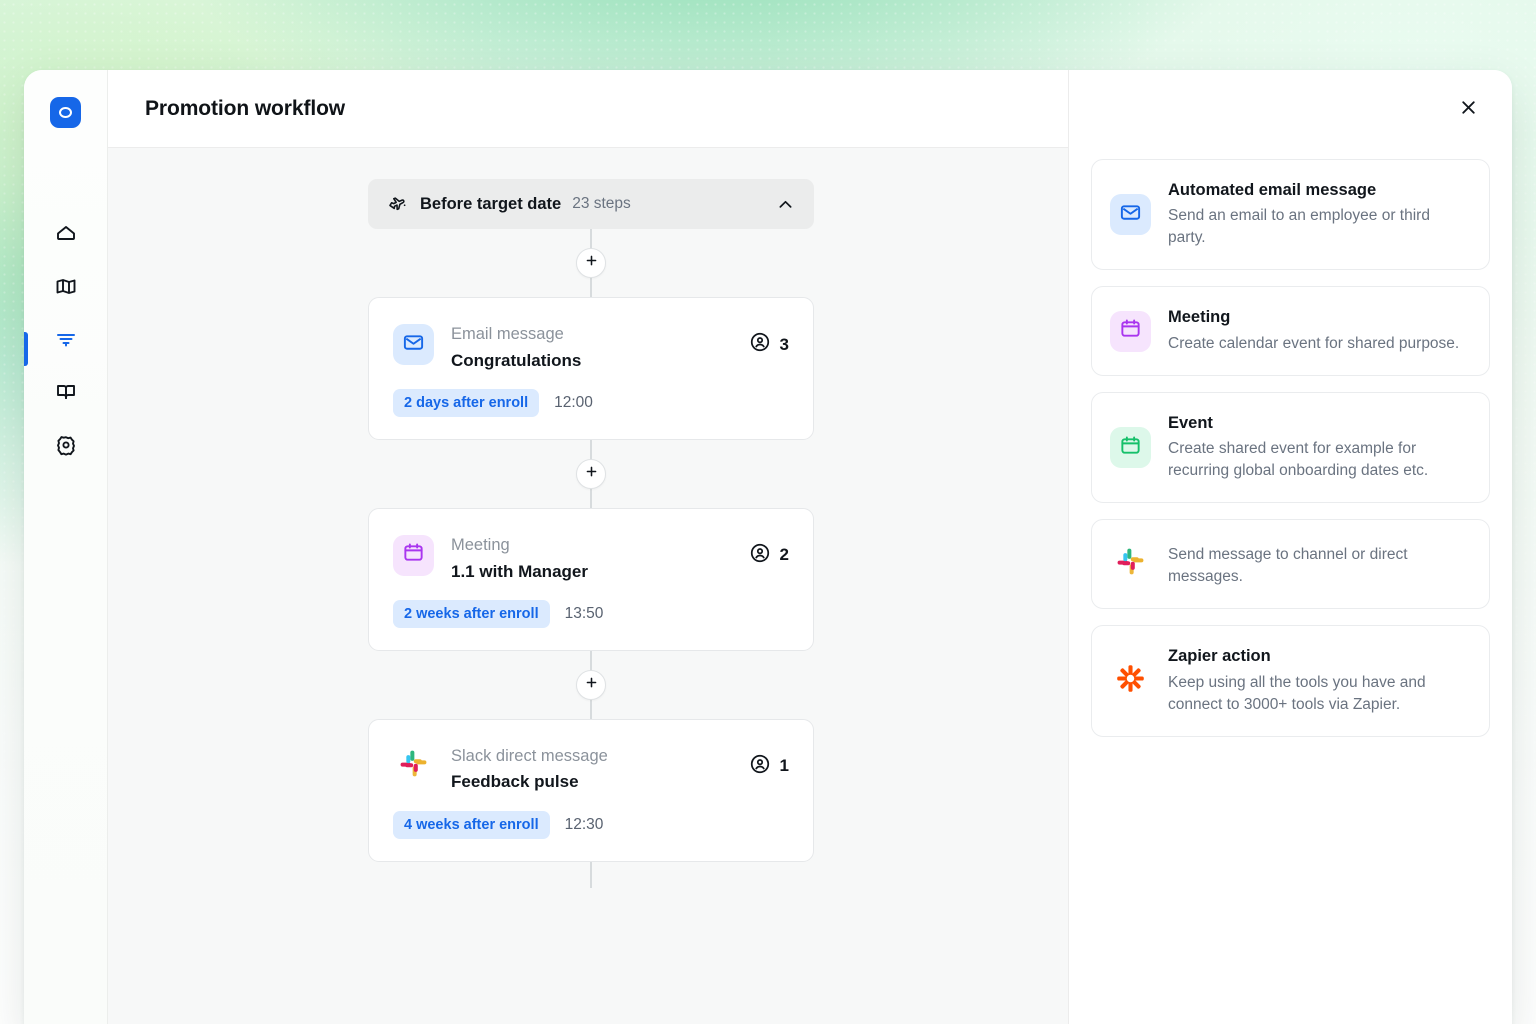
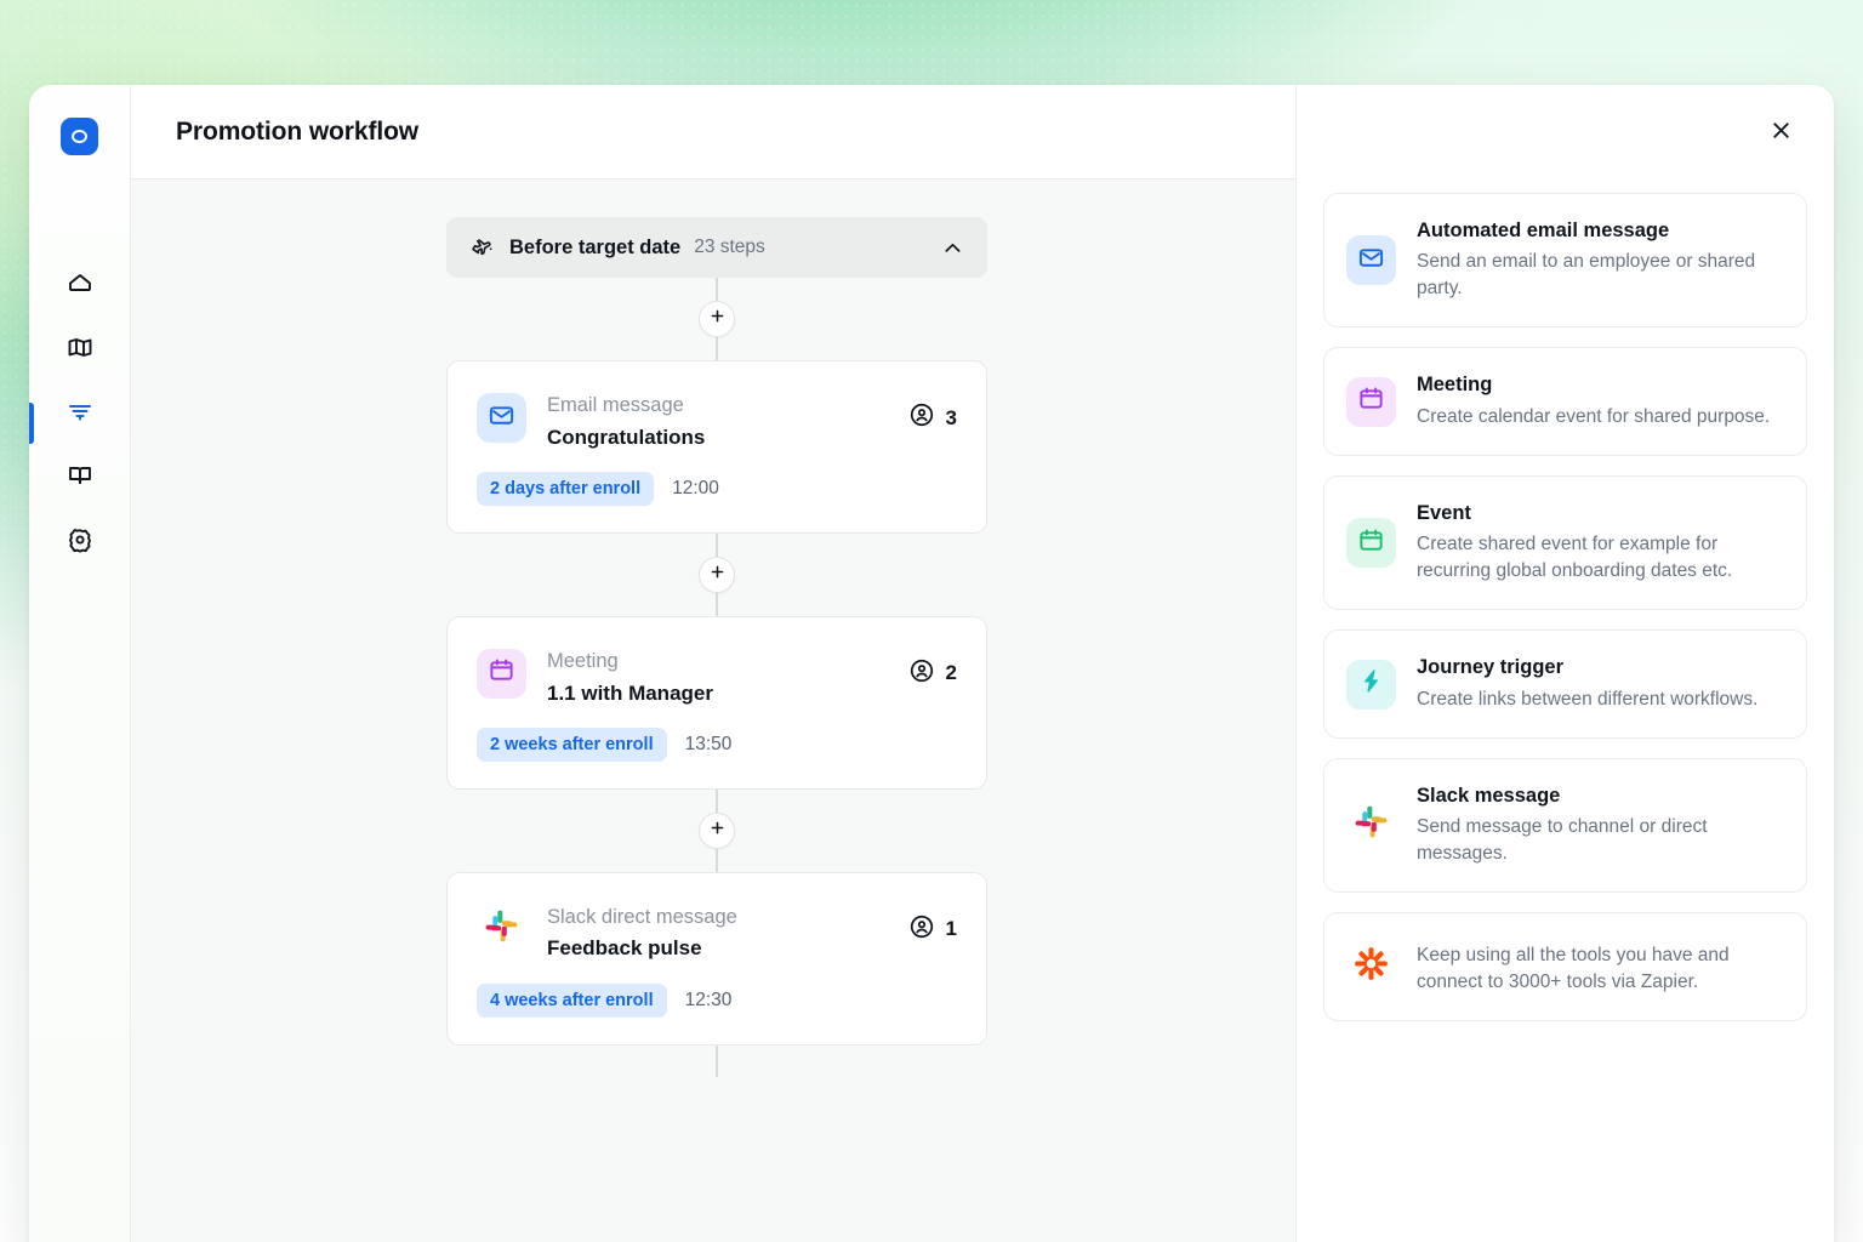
  Promotion workflow
  Before target date
  23 steps
  Email message
  Congratulations
  3
  2 days after enroll
  12:00
  Meeting
  1.1 with Manager
  2
  2 weeks after enroll
  13:50
  Slack direct message
  Feedback pulse
  1
  4 weeks after enroll
  12:30
  Automated email message
- Send an email to an employee or third party.
+ Send an email to an employee or shared party.
  Meeting
  Create calendar event for shared purpose.
  Event
  Create shared event for example for recurring global onboarding dates etc.
+ Journey trigger
+ Create links between different workflows.
+ Slack message
  Send message to channel or direct messages.
- Zapier action
  Keep using all the tools you have and connect to 3000+ tools via Zapier.
